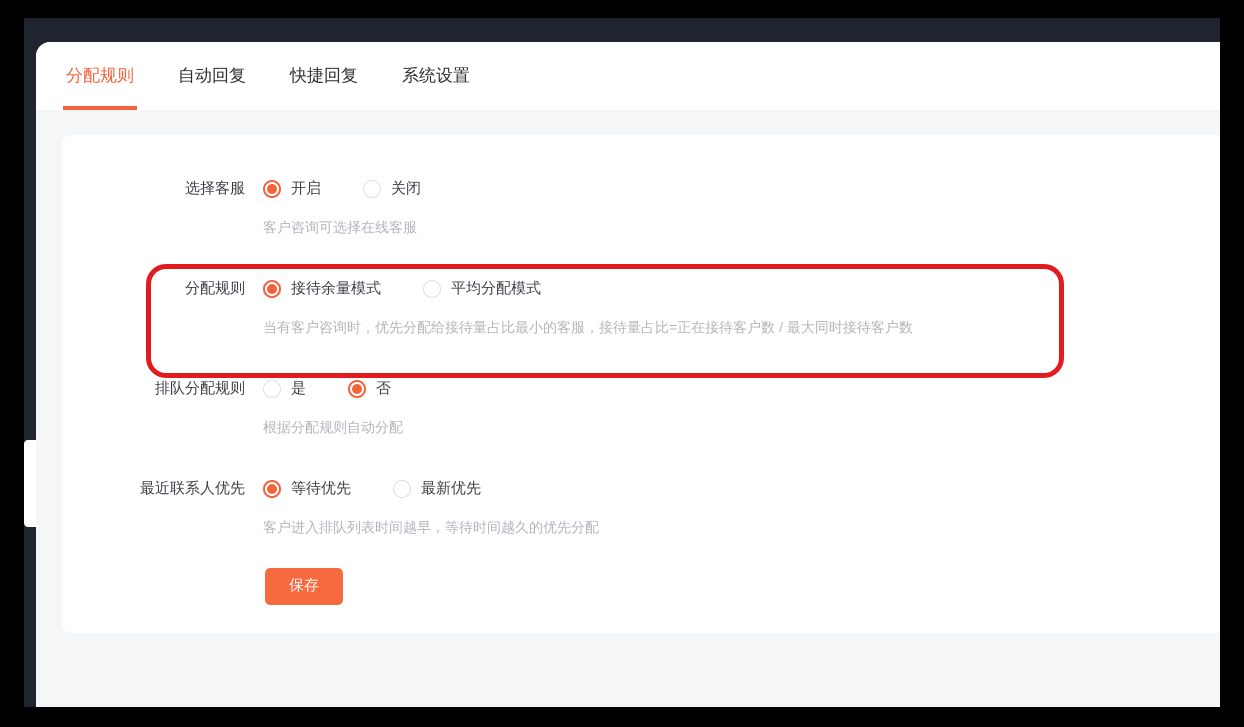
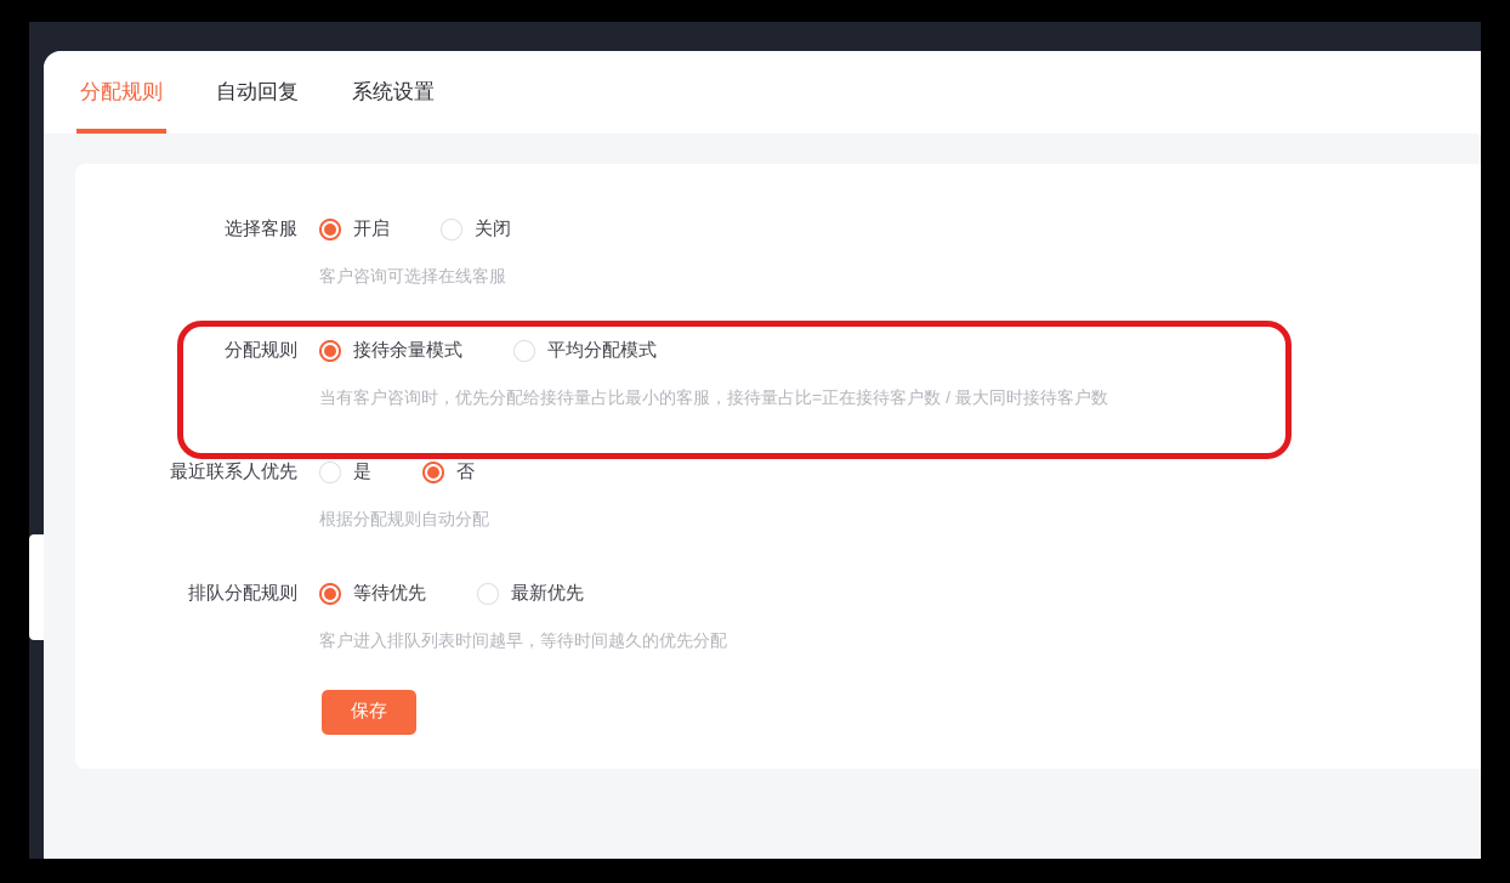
  分配规则
  自动回复
- 快捷回复
  系统设置
  选择客服
  开启
  关闭
  客户咨询可选择在线客服
  分配规则
  接待余量模式
  平均分配模式
  当有客户咨询时，优先分配给接待量占比最小的客服，接待量占比=正在接待客户数 / 最大同时接待客户数
- 排队分配规则
+ 最近联系人优先
  是
  否
  根据分配规则自动分配
- 最近联系人优先
+ 排队分配规则
  等待优先
  最新优先
  客户进入排队列表时间越早，等待时间越久的优先分配
  保存
